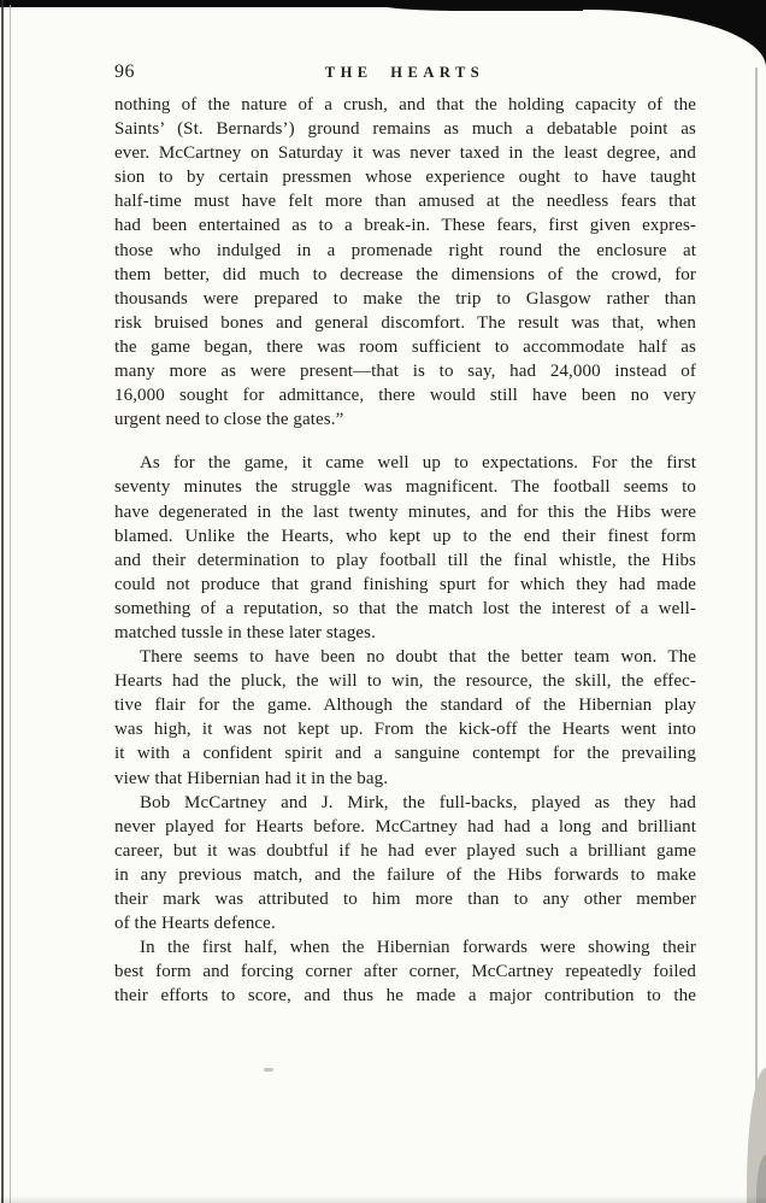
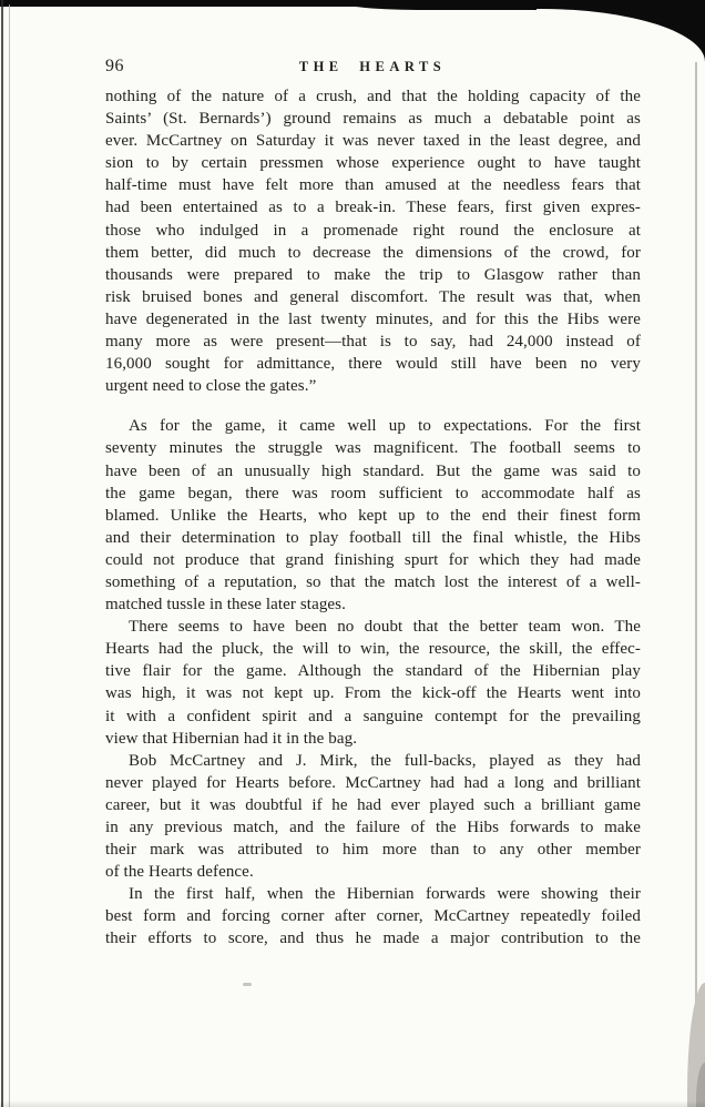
  96
  THE HEARTS
  nothing of the nature of a crush, and that the holding capacity of the
  Saints’ (St. Bernards’) ground remains as much a debatable point as
  ever. McCartney on Saturday it was never taxed in the least degree, and
  sion to by certain pressmen whose experience ought to have taught
  half-time must have felt more than amused at the needless fears that
  had been entertained as to a break-in. These fears, first given expres-
  those who indulged in a promenade right round the enclosure at
  them better, did much to decrease the dimensions of the crowd, for
  thousands were prepared to make the trip to Glasgow rather than
  risk bruised bones and general discomfort. The result was that, when
- the game began, there was room sufficient to accommodate half as
+ have degenerated in the last twenty minutes, and for this the Hibs were
  many more as were present—that is to say, had 24,000 instead of
  16,000 sought for admittance, there would still have been no very
  urgent need to close the gates.”
  As for the game, it came well up to expectations. For the first
  seventy minutes the struggle was magnificent. The football seems to
+ have been of an unusually high standard. But the game was said to
- have degenerated in the last twenty minutes, and for this the Hibs were
+ the game began, there was room sufficient to accommodate half as
  blamed. Unlike the Hearts, who kept up to the end their finest form
  and their determination to play football till the final whistle, the Hibs
  could not produce that grand finishing spurt for which they had made
  something of a reputation, so that the match lost the interest of a well-
  matched tussle in these later stages.
  There seems to have been no doubt that the better team won. The
  Hearts had the pluck, the will to win, the resource, the skill, the effec-
  tive flair for the game. Although the standard of the Hibernian play
  was high, it was not kept up. From the kick-off the Hearts went into
  it with a confident spirit and a sanguine contempt for the prevailing
  view that Hibernian had it in the bag.
  Bob McCartney and J. Mirk, the full-backs, played as they had
  never played for Hearts before. McCartney had had a long and brilliant
  career, but it was doubtful if he had ever played such a brilliant game
  in any previous match, and the failure of the Hibs forwards to make
  their mark was attributed to him more than to any other member
  of the Hearts defence.
  In the first half, when the Hibernian forwards were showing their
  best form and forcing corner after corner, McCartney repeatedly foiled
  their efforts to score, and thus he made a major contribution to the
